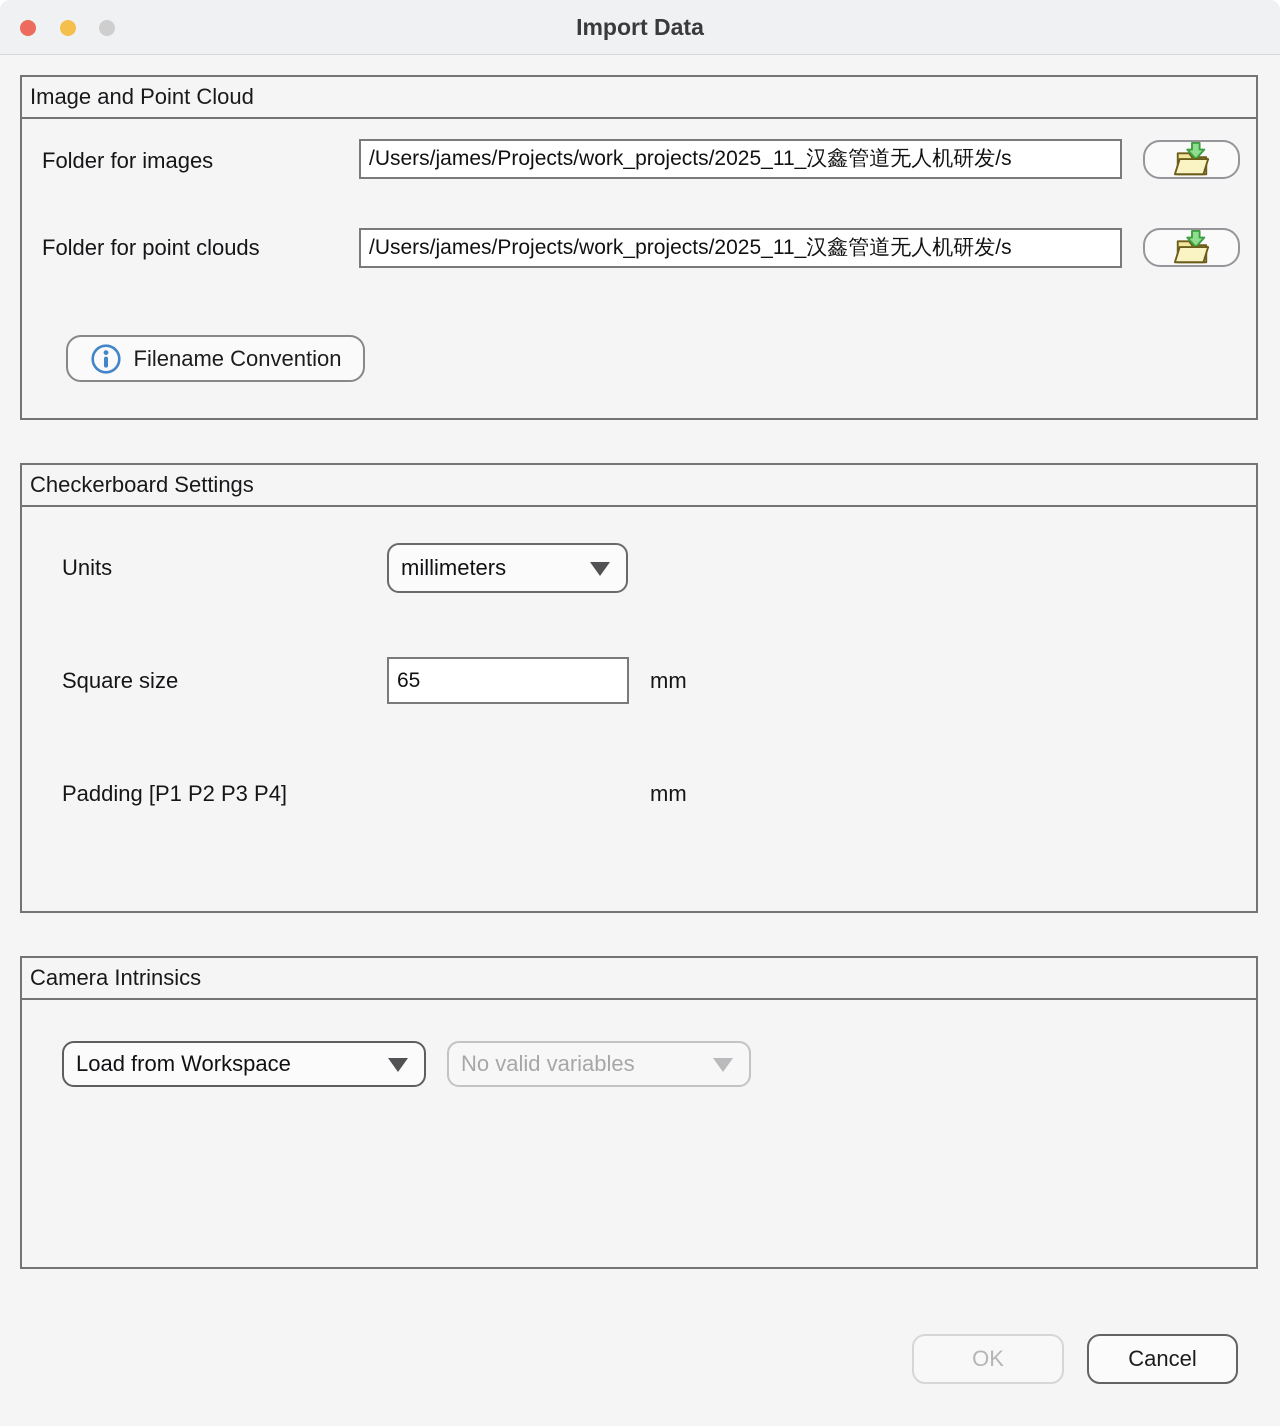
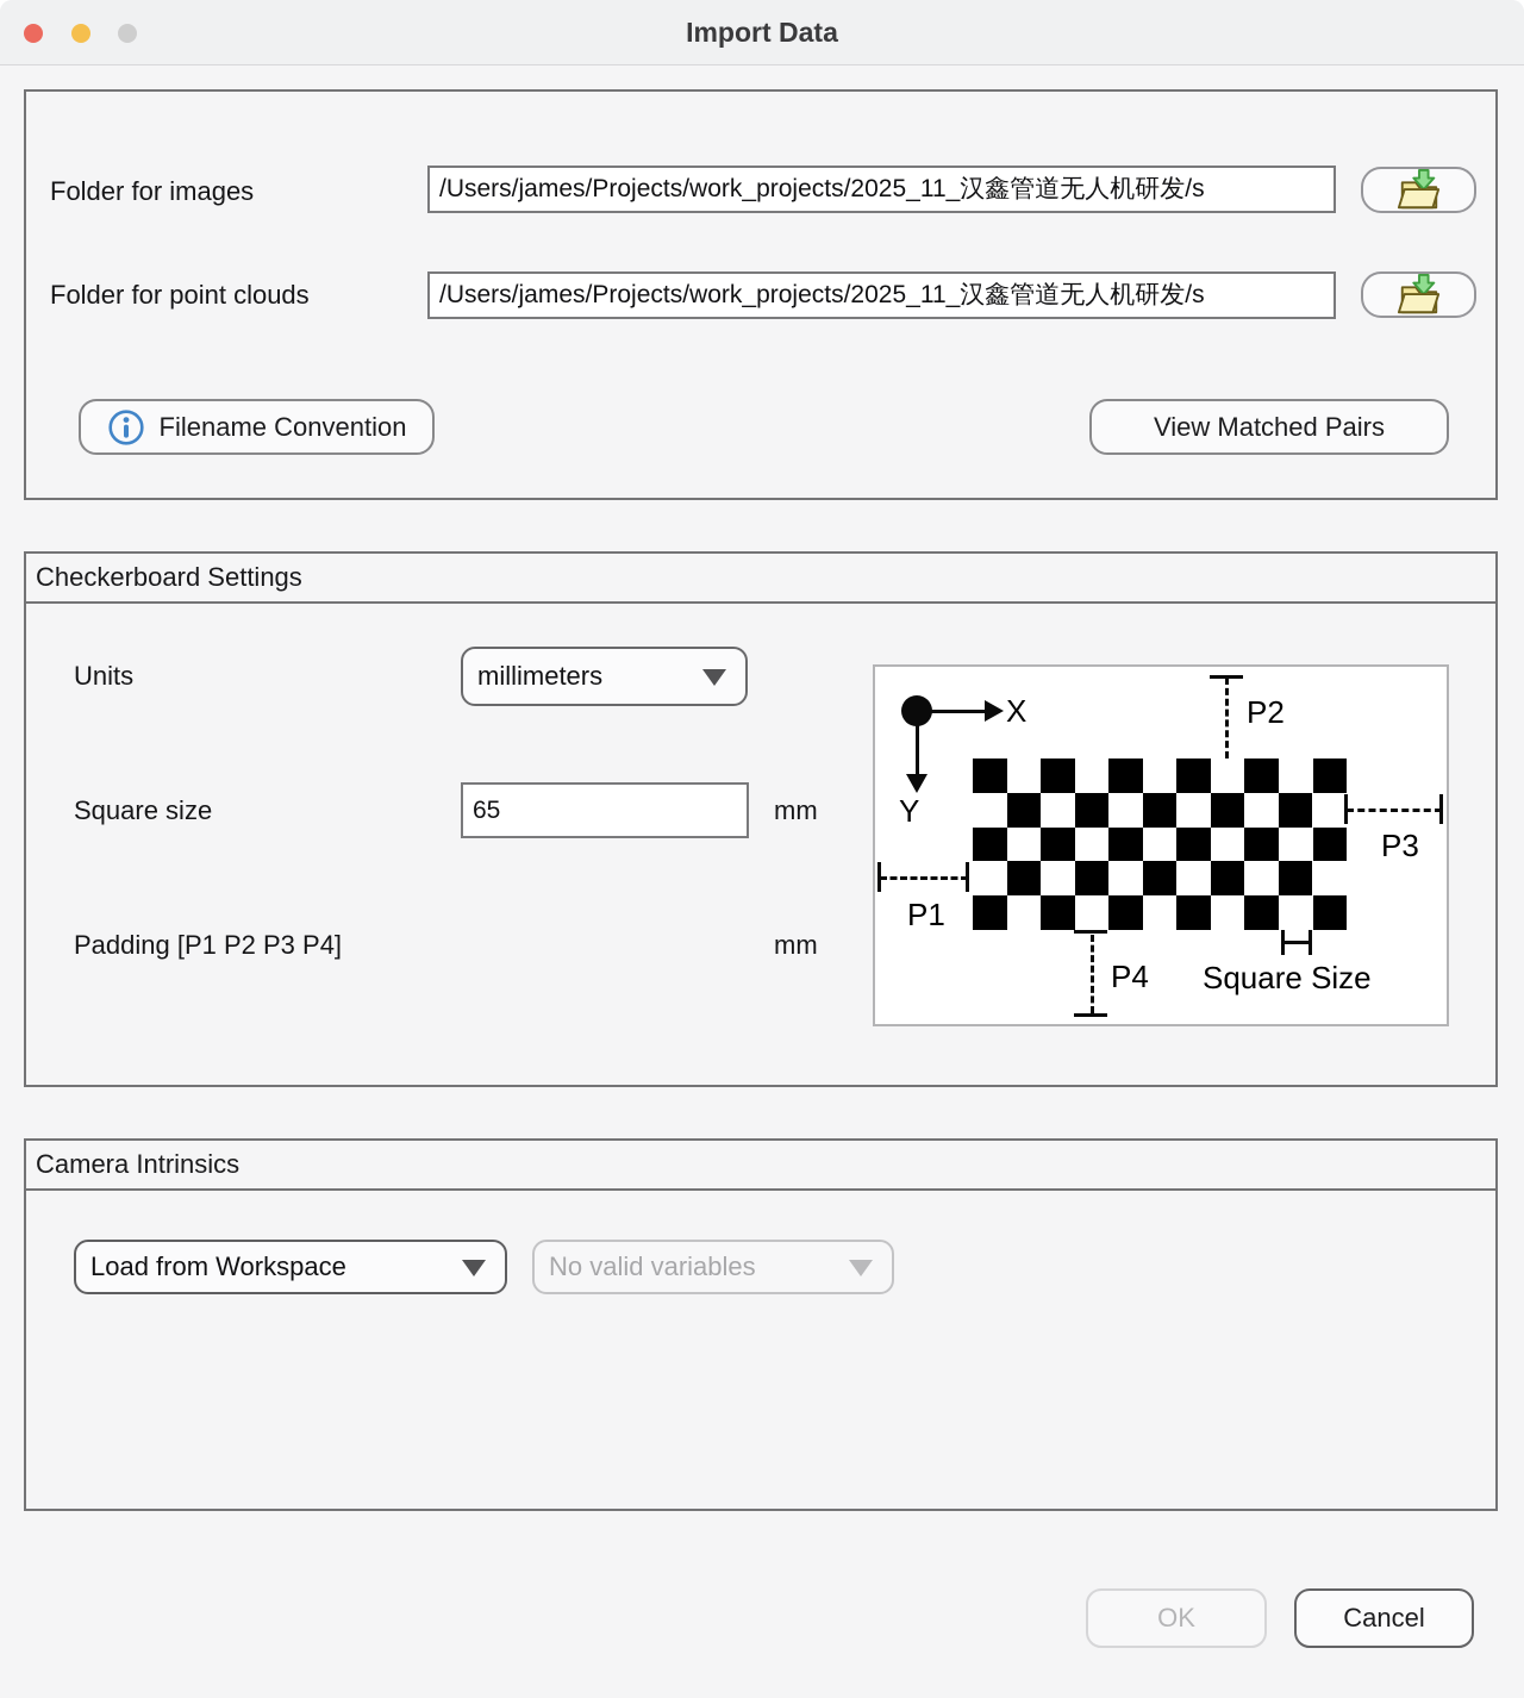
  Import Data
- Image and Point Cloud
  Folder for images
  /Users/james/Projects/work_projects/2025_11_汉鑫管道无人机研发/s
  Folder for point clouds
  /Users/james/Projects/work_projects/2025_11_汉鑫管道无人机研发/s
  Filename Convention
+ View Matched Pairs
  Checkerboard Settings
  Units
  millimeters
  Square size
  65
  mm
  Padding [P1 P2 P3 P4]
  mm
+ X
+ Y
+ P2
+ P3
+ P1
+ P4
+ Square Size
  Camera Intrinsics
  Load from Workspace
  No valid variables
  OK
  Cancel
